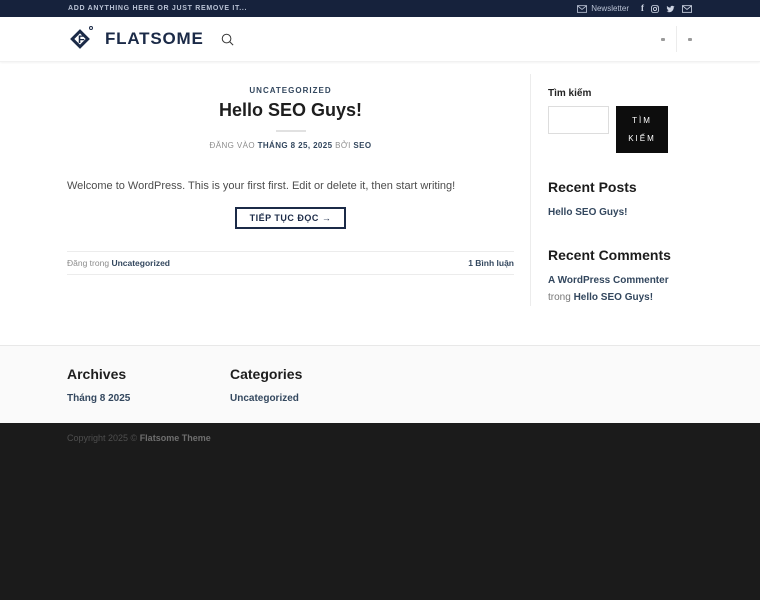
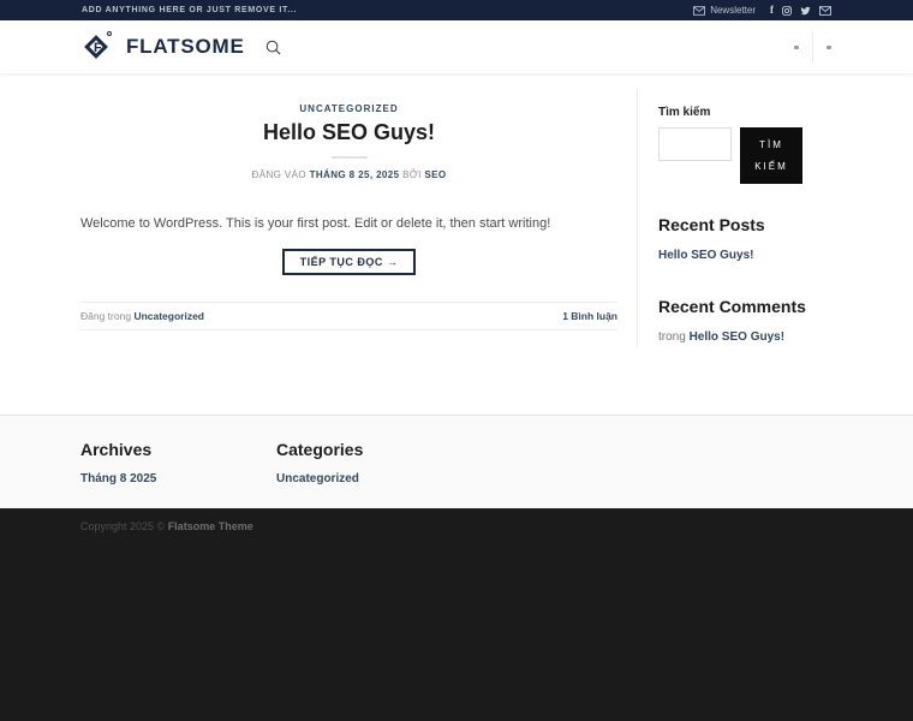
  Newsletter
  f
  F
  FLATSOME
  UNCATEGORIZED
  Hello SEO Guys!
  ĐĂNG VÀO THÁNG 8 25, 2025 BỞI SEO
- Welcome to WordPress. This is your first first. Edit or delete it, then start writing!
+ Welcome to WordPress. This is your first post. Edit or delete it, then start writing!
  TIẾP TỤC ĐỌC →
  Đăng trong Uncategorized
  1 Bình luận
  Tìm kiếm
  TÌM KIẾM
  Recent Posts
  Hello SEO Guys!
  Recent Comments
- A WordPress Commenter
  trong Hello SEO Guys!
  Archives
  Tháng 8 2025
  Categories
  Uncategorized
  Copyright 2025 © Flatsome Theme
